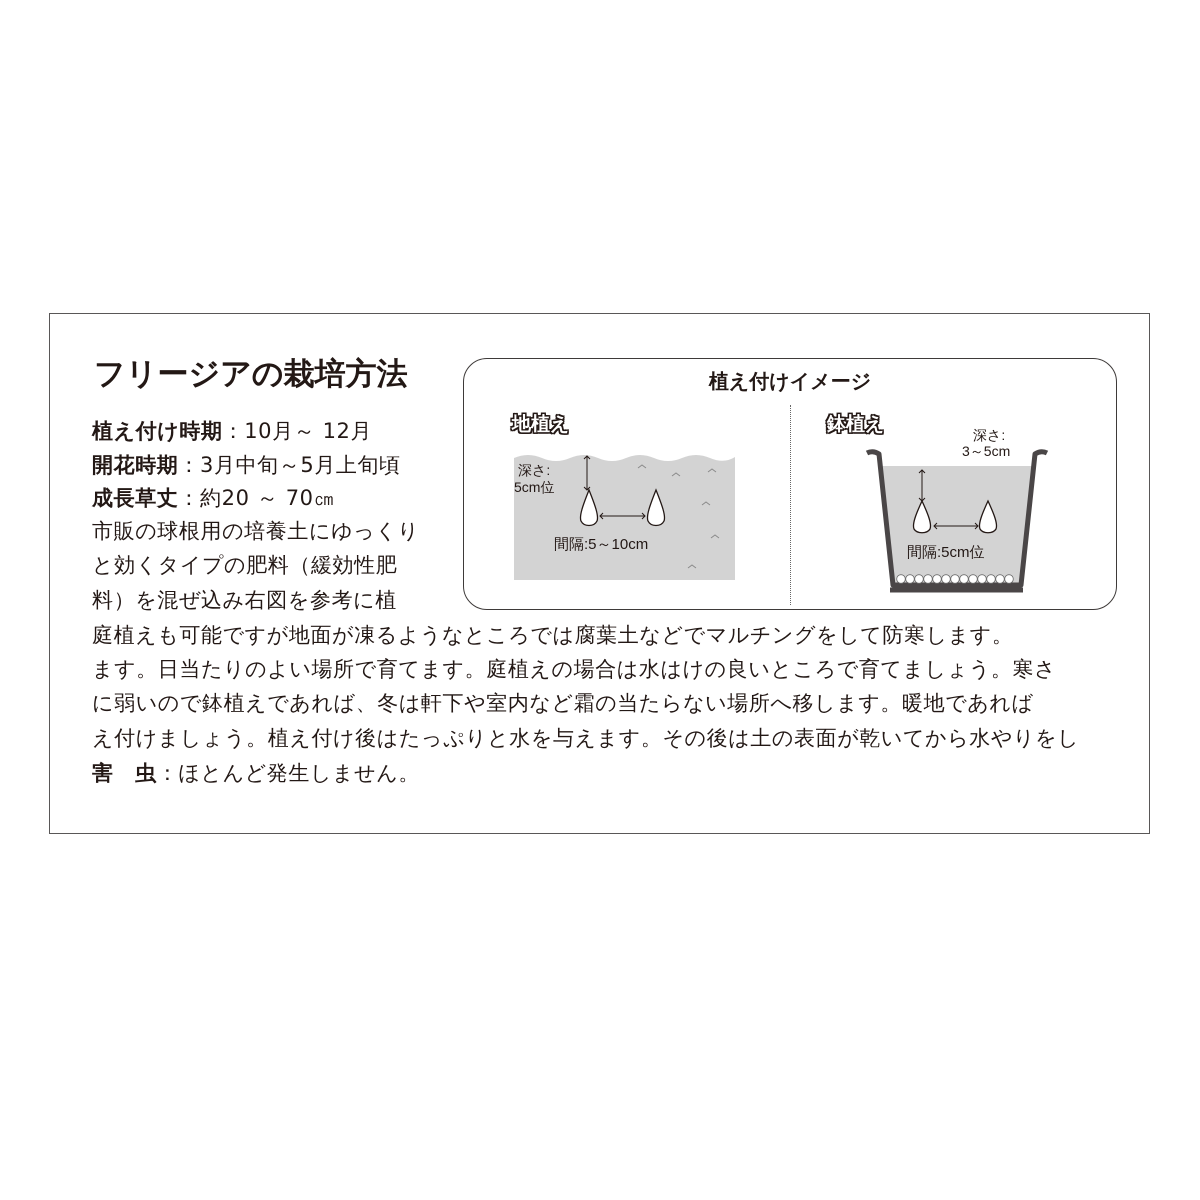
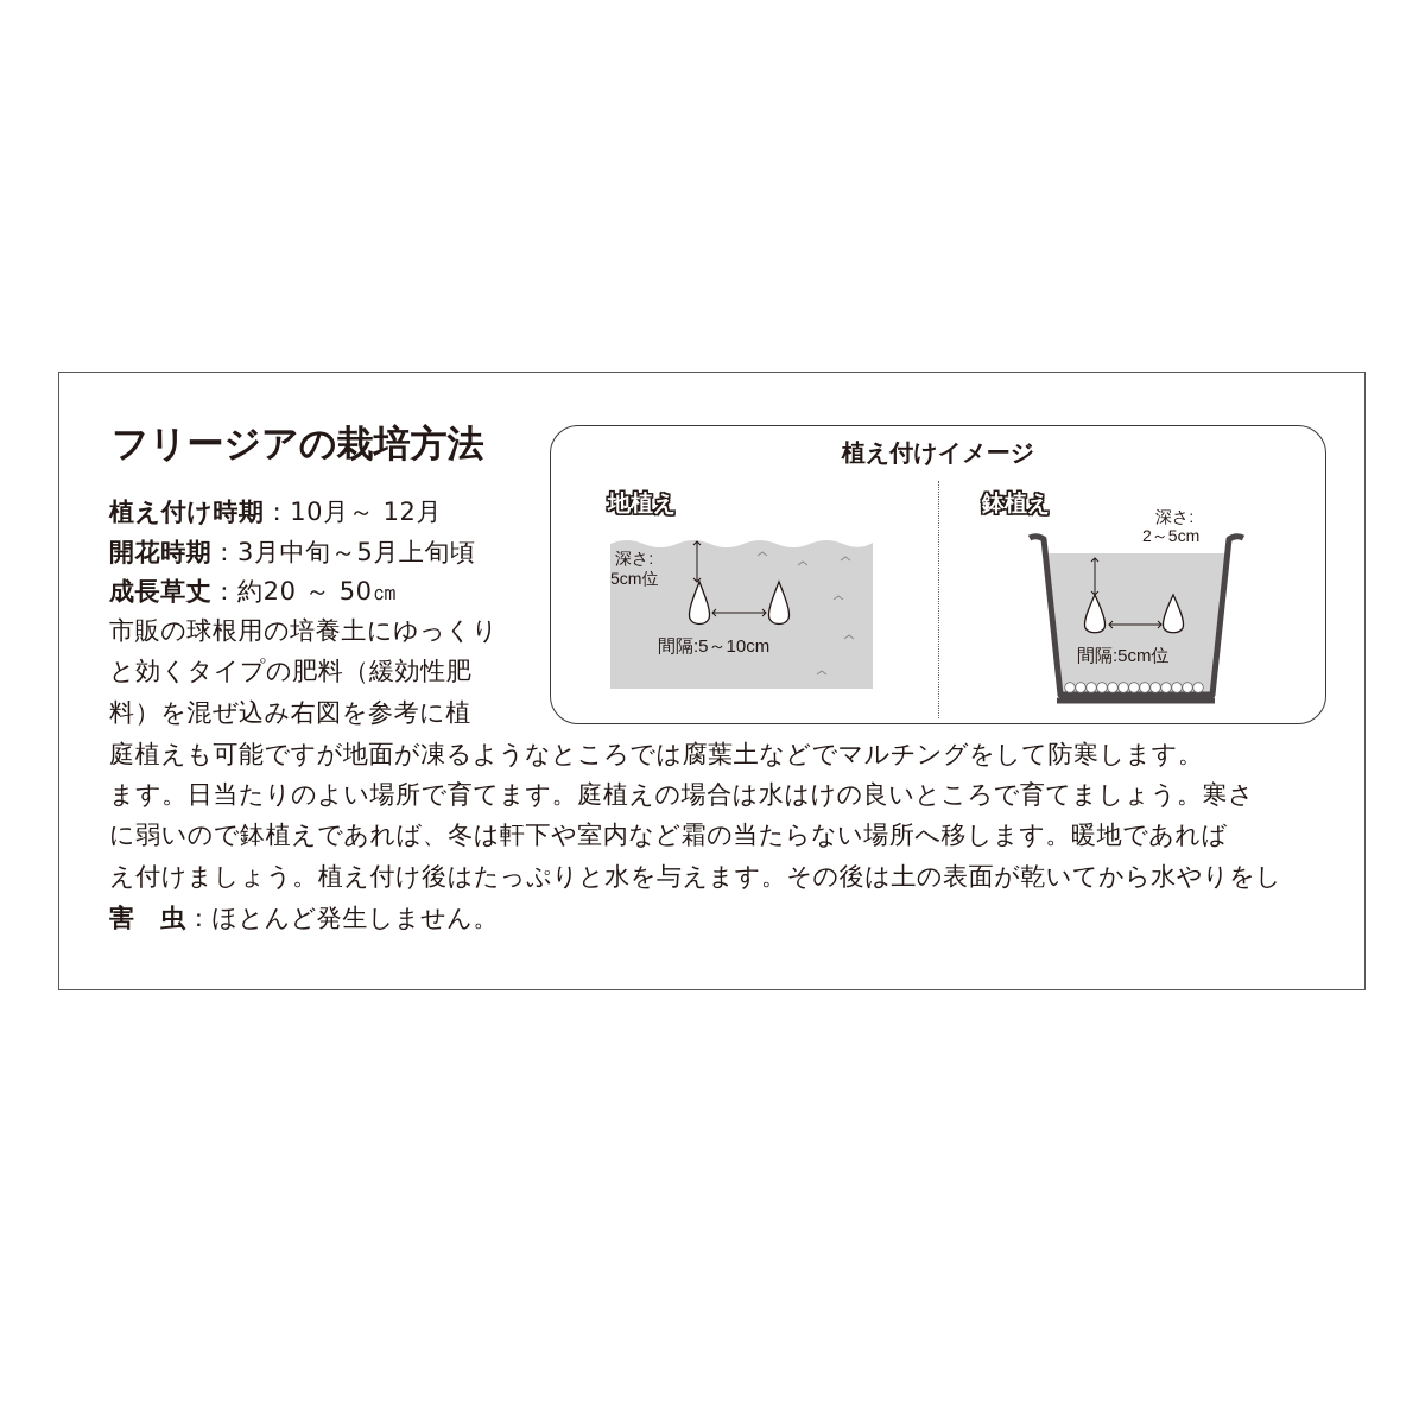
  フリージアの栽培方法
  植え付け時期：10月～ 12月
  開花時期：3月中旬～5月上旬頃
- 成長草丈：約20 ～ 70㎝
+ 成長草丈：約20 ～ 50㎝
  市販の球根用の培養土にゆっくり
  と効くタイプの肥料（緩効性肥
  料）を混ぜ込み右図を参考に植
  庭植えも可能ですが地面が凍るようなところでは腐葉土などでマルチングをして防寒します。
  ます。日当たりのよい場所で育てます。庭植えの場合は水はけの良いところで育てましょう。寒さ
  に弱いので鉢植えであれば、冬は軒下や室内など霜の当たらない場所へ移します。暖地であれば
  え付けましょう。植え付け後はたっぷりと水を与えます。その後は土の表面が乾いてから水やりをし
  害 虫：ほとんど発生しません。
  植え付けイメージ
  地植え
  深さ:
  5cm位
  間隔:5～10cm
  鉢植え
  深さ:
- 3～5cm
+ 2～5cm
  間隔:5cm位
